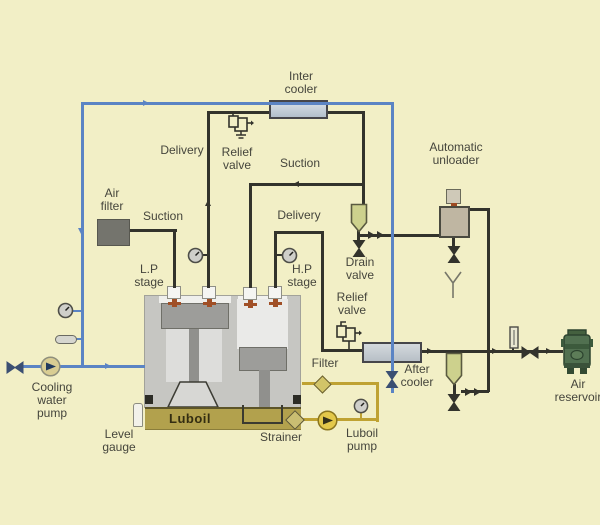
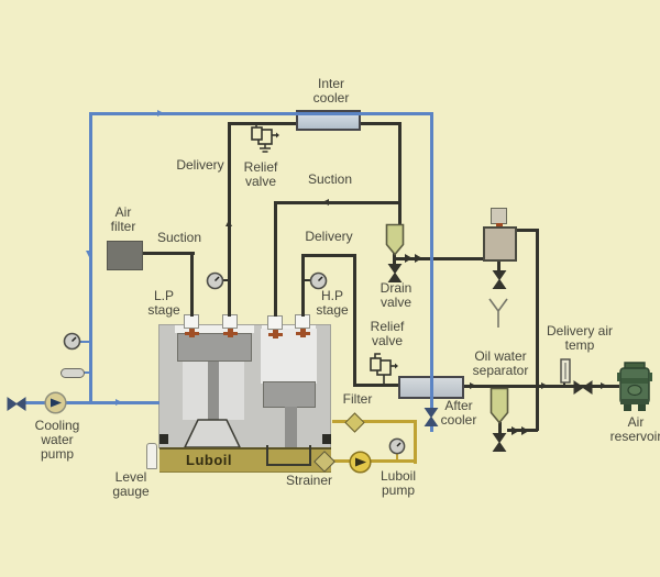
  Inter
  cooler
  Delivery
  Relief
  valve
  Suction
  Air
  filter
  Suction
  Delivery
- Automatic
- unloader
  L.P
  stage
  H.P
  stage
  Drain
  valve
  Relief
  valve
+ Oil water
+ separator
+ Delivery air
+ temp
  Cooling
  water
  pump
  Level
  gauge
  Luboil
  Strainer
  Filter
  Luboil
  pump
  After
  cooler
  Air
  reservoir
